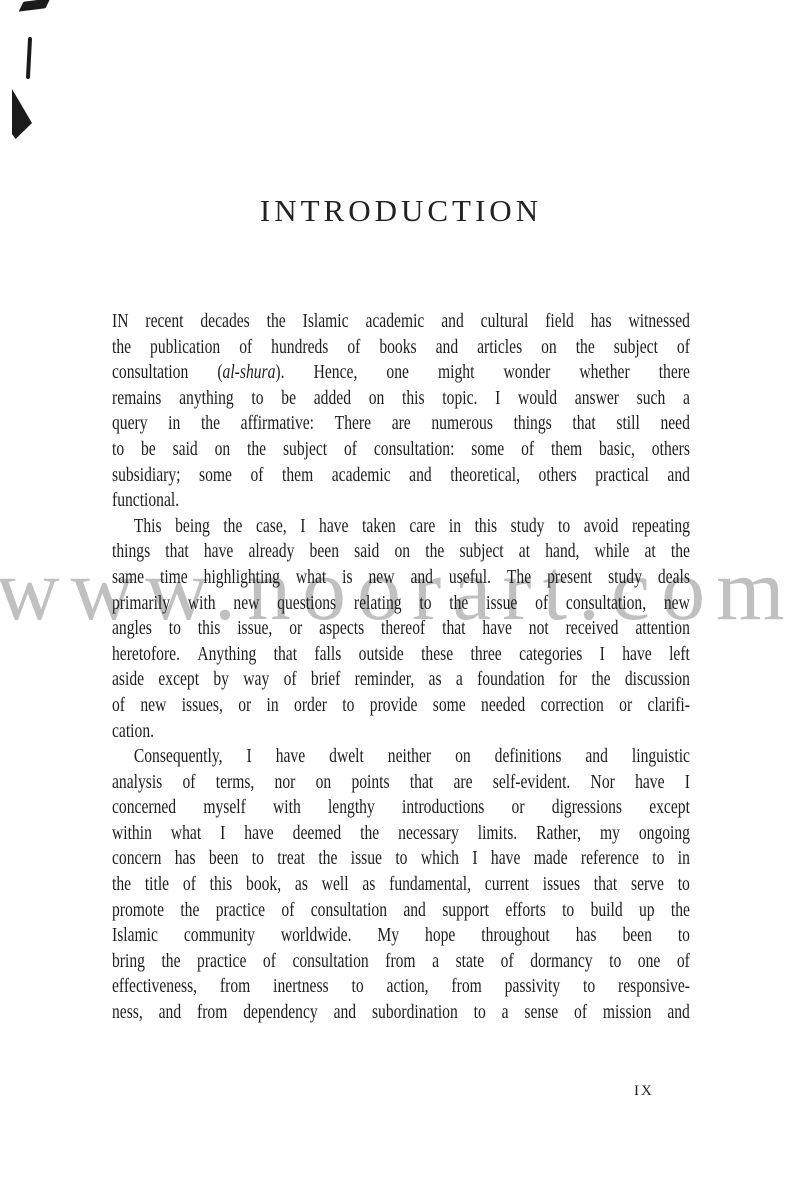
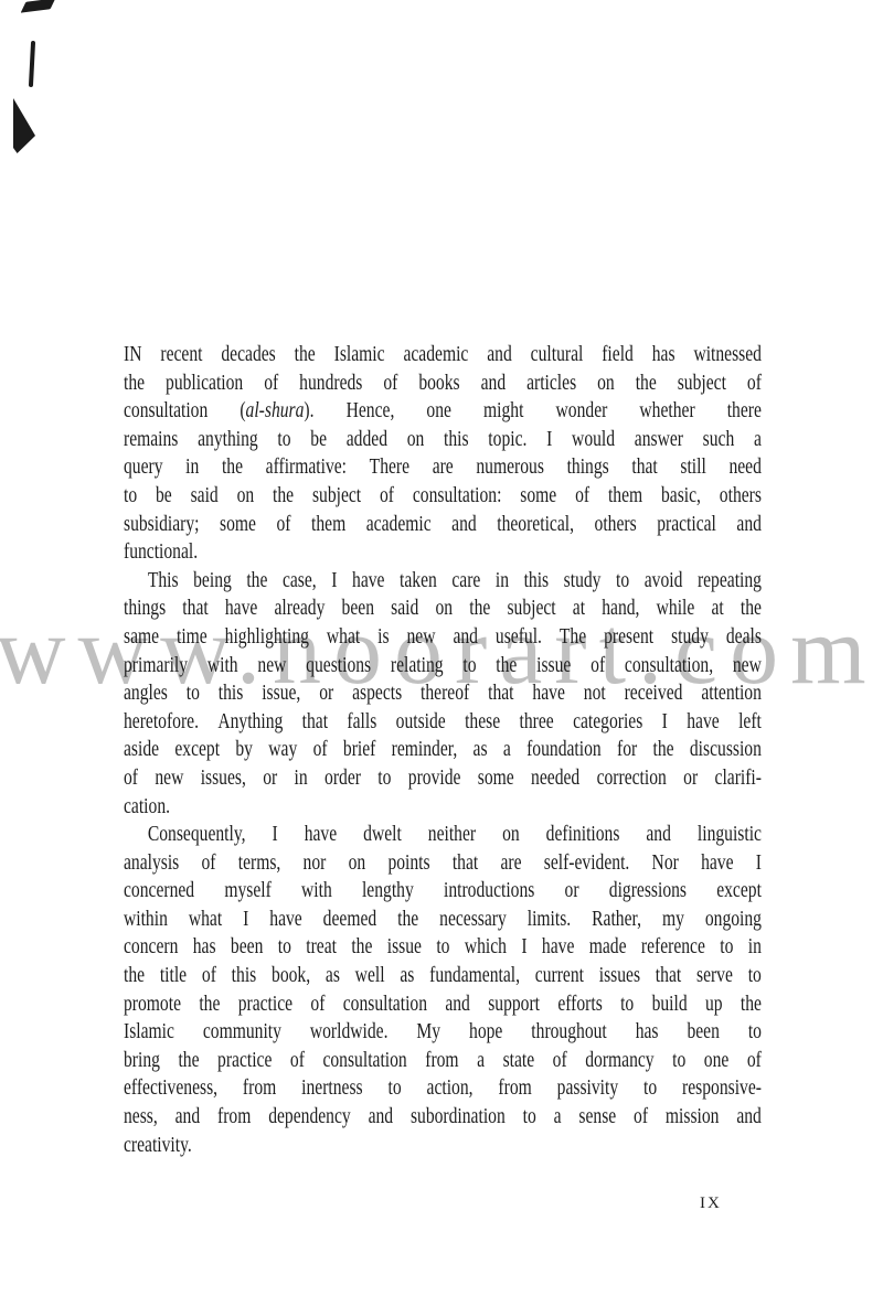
  www.noorart.com
- INTRODUCTION
  IN
  recent
  decades
  the
  Islamic
  academic
  and
  cultural
  field
  has
  witnessed
  the
  publication
  of
  hundreds
  of
  books
  and
  articles
  on
  the
  subject
  of
  consultation
  (al-shura).
  Hence,
  one
  might
  wonder
  whether
  there
  remains
  anything
  to
  be
  added
  on
  this
  topic.
  I
  would
  answer
  such
  a
  query
  in
  the
  affirmative:
  There
  are
  numerous
  things
  that
  still
  need
  to
  be
  said
  on
  the
  subject
  of
  consultation:
  some
  of
  them
  basic,
  others
  subsidiary;
  some
  of
  them
  academic
  and
  theoretical,
  others
  practical
  and
  functional.
  This
  being
  the
  case,
  I
  have
  taken
  care
  in
  this
  study
  to
  avoid
  repeating
  things
  that
  have
  already
  been
  said
  on
  the
  subject
  at
  hand,
  while
  at
  the
  same
  time
  highlighting
  what
  is
  new
  and
  useful.
  The
  present
  study
  deals
  primarily
  with
  new
  questions
  relating
  to
  the
  issue
  of
  consultation,
  new
  angles
  to
  this
  issue,
  or
  aspects
  thereof
  that
  have
  not
  received
  attention
  heretofore.
  Anything
  that
  falls
  outside
  these
  three
  categories
  I
  have
  left
  aside
  except
  by
  way
  of
  brief
  reminder,
  as
  a
  foundation
  for
  the
  discussion
  of
  new
  issues,
  or
  in
  order
  to
  provide
  some
  needed
  correction
  or
  clarifi-
  cation.
  Consequently,
  I
  have
  dwelt
  neither
  on
  definitions
  and
  linguistic
  analysis
  of
  terms,
  nor
  on
  points
  that
  are
  self-evident.
  Nor
  have
  I
  concerned
  myself
  with
  lengthy
  introductions
  or
  digressions
  except
  within
  what
  I
  have
  deemed
  the
  necessary
  limits.
  Rather,
  my
  ongoing
  concern
  has
  been
  to
  treat
  the
  issue
  to
  which
  I
  have
  made
  reference
  to
  in
  the
  title
  of
  this
  book,
  as
  well
  as
  fundamental,
  current
  issues
  that
  serve
  to
  promote
  the
  practice
  of
  consultation
  and
  support
  efforts
  to
  build
  up
  the
  Islamic
  community
  worldwide.
  My
  hope
  throughout
  has
  been
  to
  bring
  the
  practice
  of
  consultation
  from
  a
  state
  of
  dormancy
  to
  one
  of
  effectiveness,
  from
  inertness
  to
  action,
  from
  passivity
  to
  responsive-
  ness,
  and
  from
  dependency
  and
  subordination
  to
  a
  sense
  of
  mission
  and
+ creativity.
  IX
